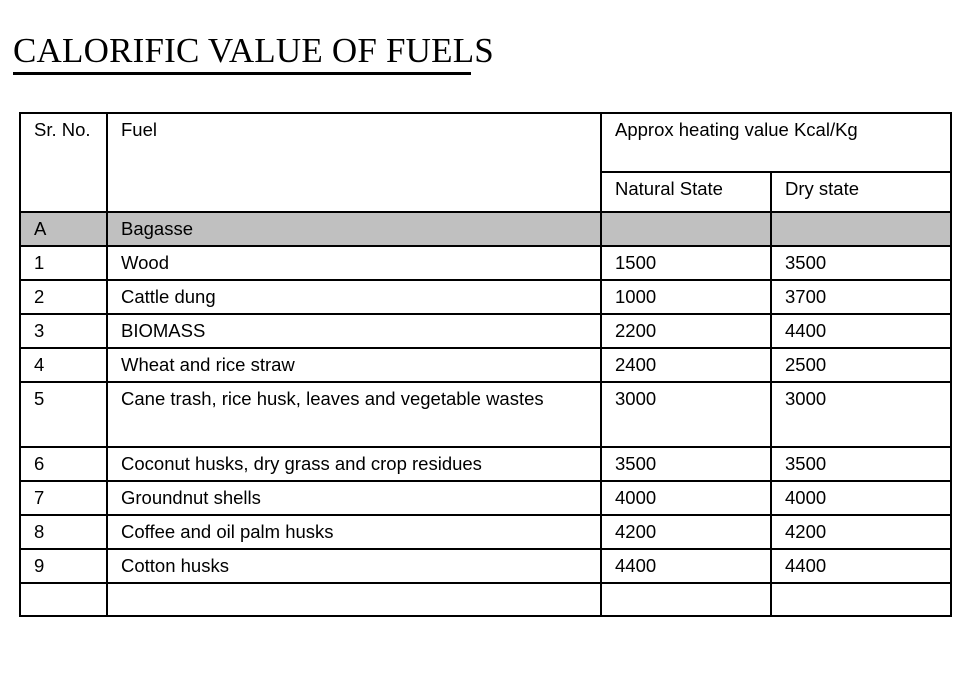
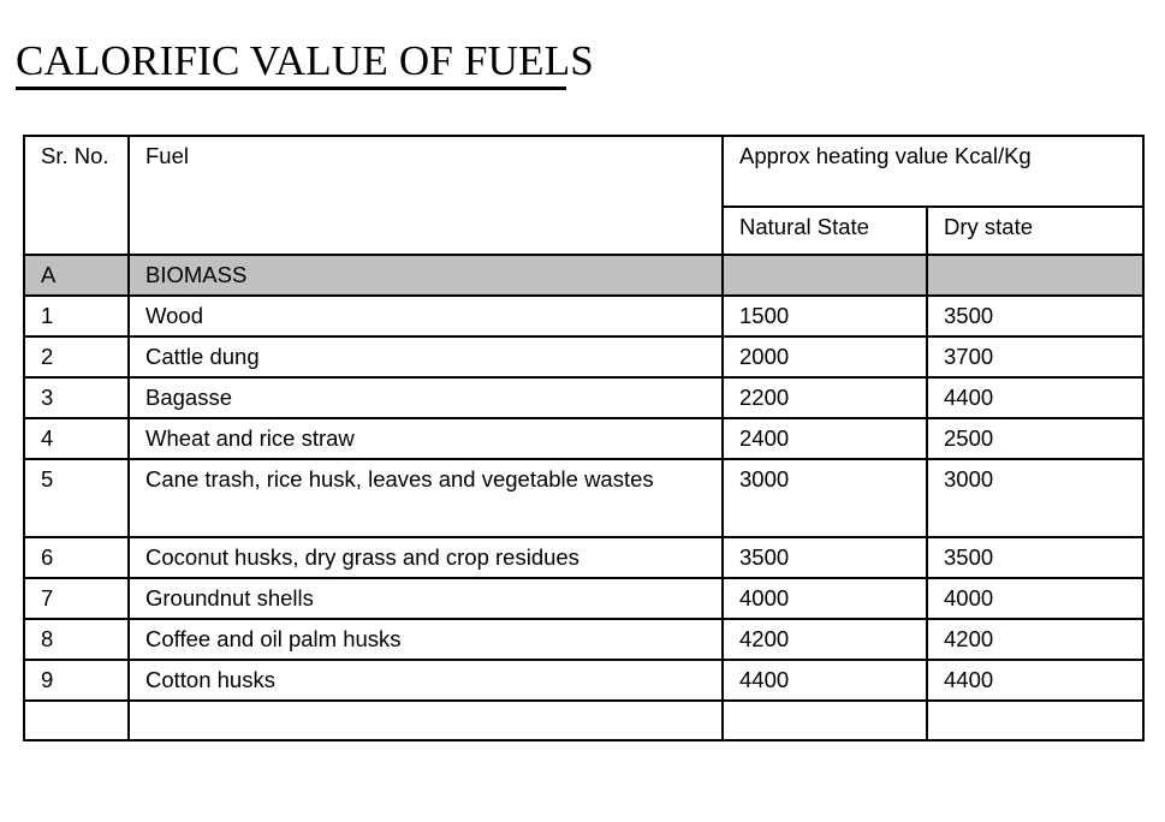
  CALORIFIC VALUE OF FUELS
  Sr. No.	Fuel	Approx heating value Kcal/Kg
  Natural State	Dry state
- A	Bagasse
+ A	BIOMASS
  1	Wood	1500	3500
- 2	Cattle dung	1000	3700
+ 2	Cattle dung	2000	3700
- 3	BIOMASS	2200	4400
+ 3	Bagasse	2200	4400
  4	Wheat and rice straw	2400	2500
  5	Cane trash, rice husk, leaves and vegetable wastes	3000	3000
  6	Coconut husks, dry grass and crop residues	3500	3500
  7	Groundnut shells	4000	4000
  8	Coffee and oil palm husks	4200	4200
  9	Cotton husks	4400	4400
